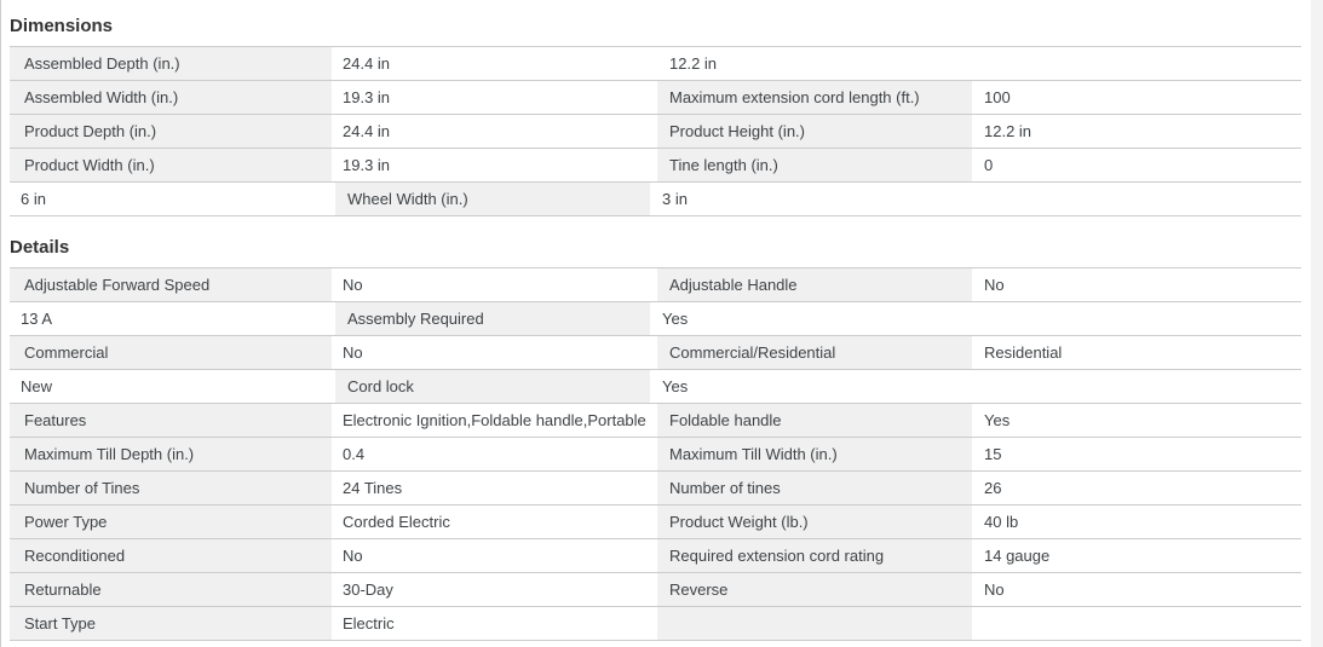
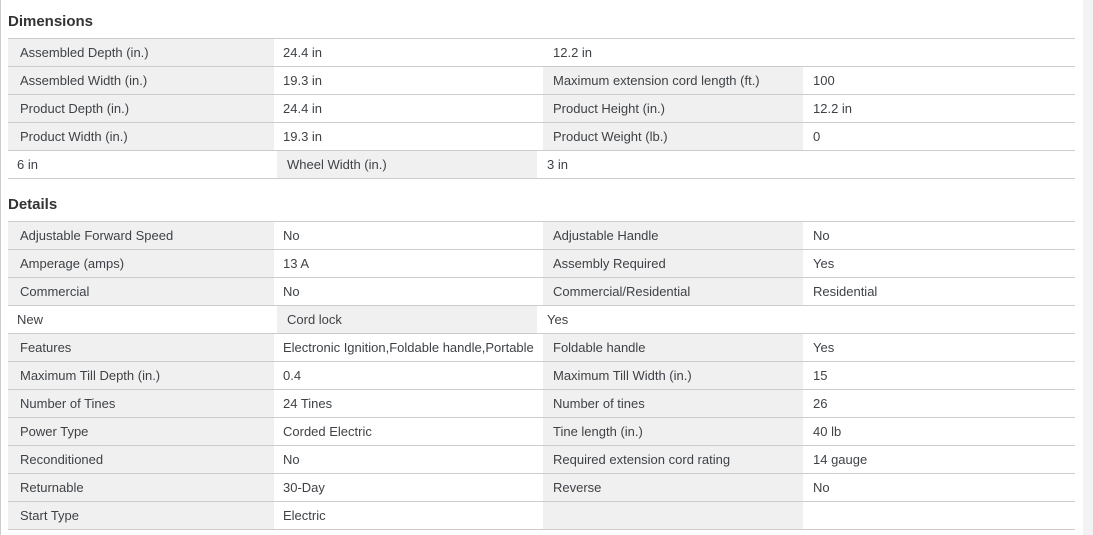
  Dimensions
  Assembled Depth (in.)
  24.4 in
  12.2 in
  Assembled Width (in.)
  19.3 in
  Maximum extension cord length (ft.)
  100
  Product Depth (in.)
  24.4 in
  Product Height (in.)
  12.2 in
  Product Width (in.)
  19.3 in
- Tine length (in.)
+ Product Weight (lb.)
  0
  6 in
  Wheel Width (in.)
  3 in
  Details
  Adjustable Forward Speed
  No
  Adjustable Handle
  No
+ Amperage (amps)
  13 A
  Assembly Required
  Yes
  Commercial
  No
  Commercial/Residential
  Residential
  New
  Cord lock
  Yes
  Features
  Electronic Ignition,Foldable handle,Portable
  Foldable handle
  Yes
  Maximum Till Depth (in.)
  0.4
  Maximum Till Width (in.)
  15
  Number of Tines
  24 Tines
  Number of tines
  26
  Power Type
  Corded Electric
- Product Weight (lb.)
+ Tine length (in.)
  40 lb
  Reconditioned
  No
  Required extension cord rating
  14 gauge
  Returnable
  30-Day
  Reverse
  No
  Start Type
  Electric
